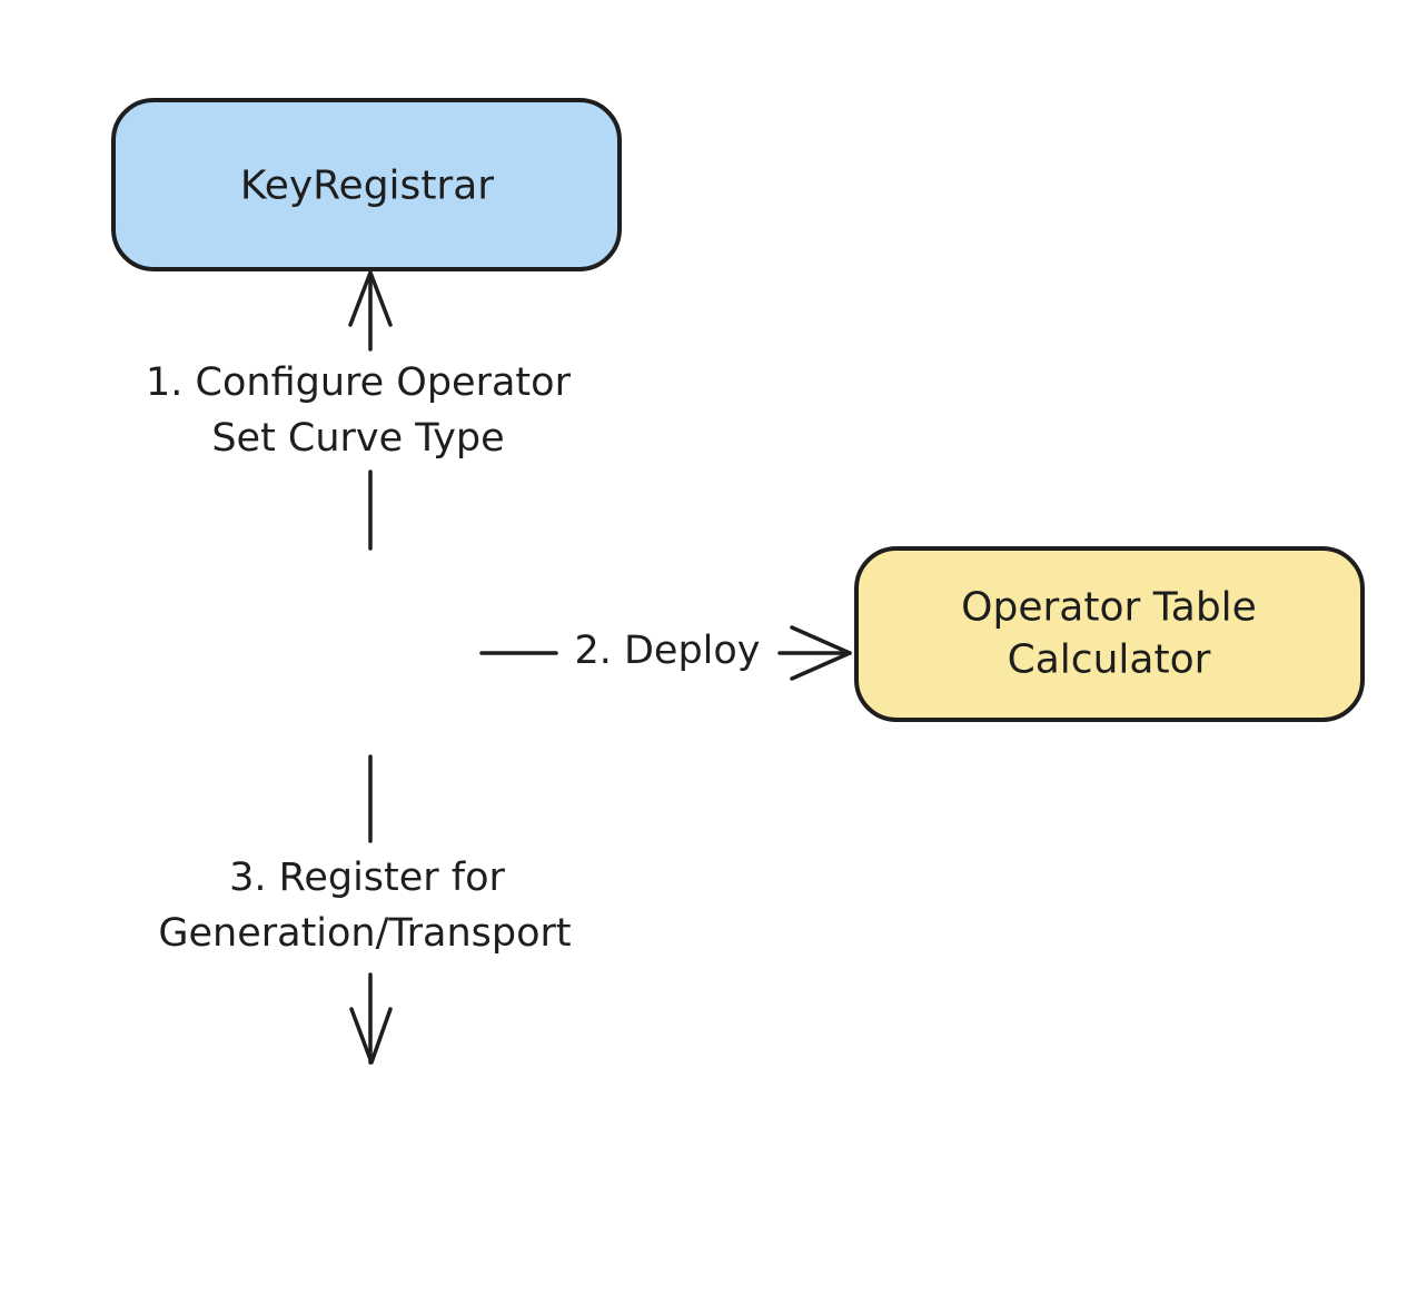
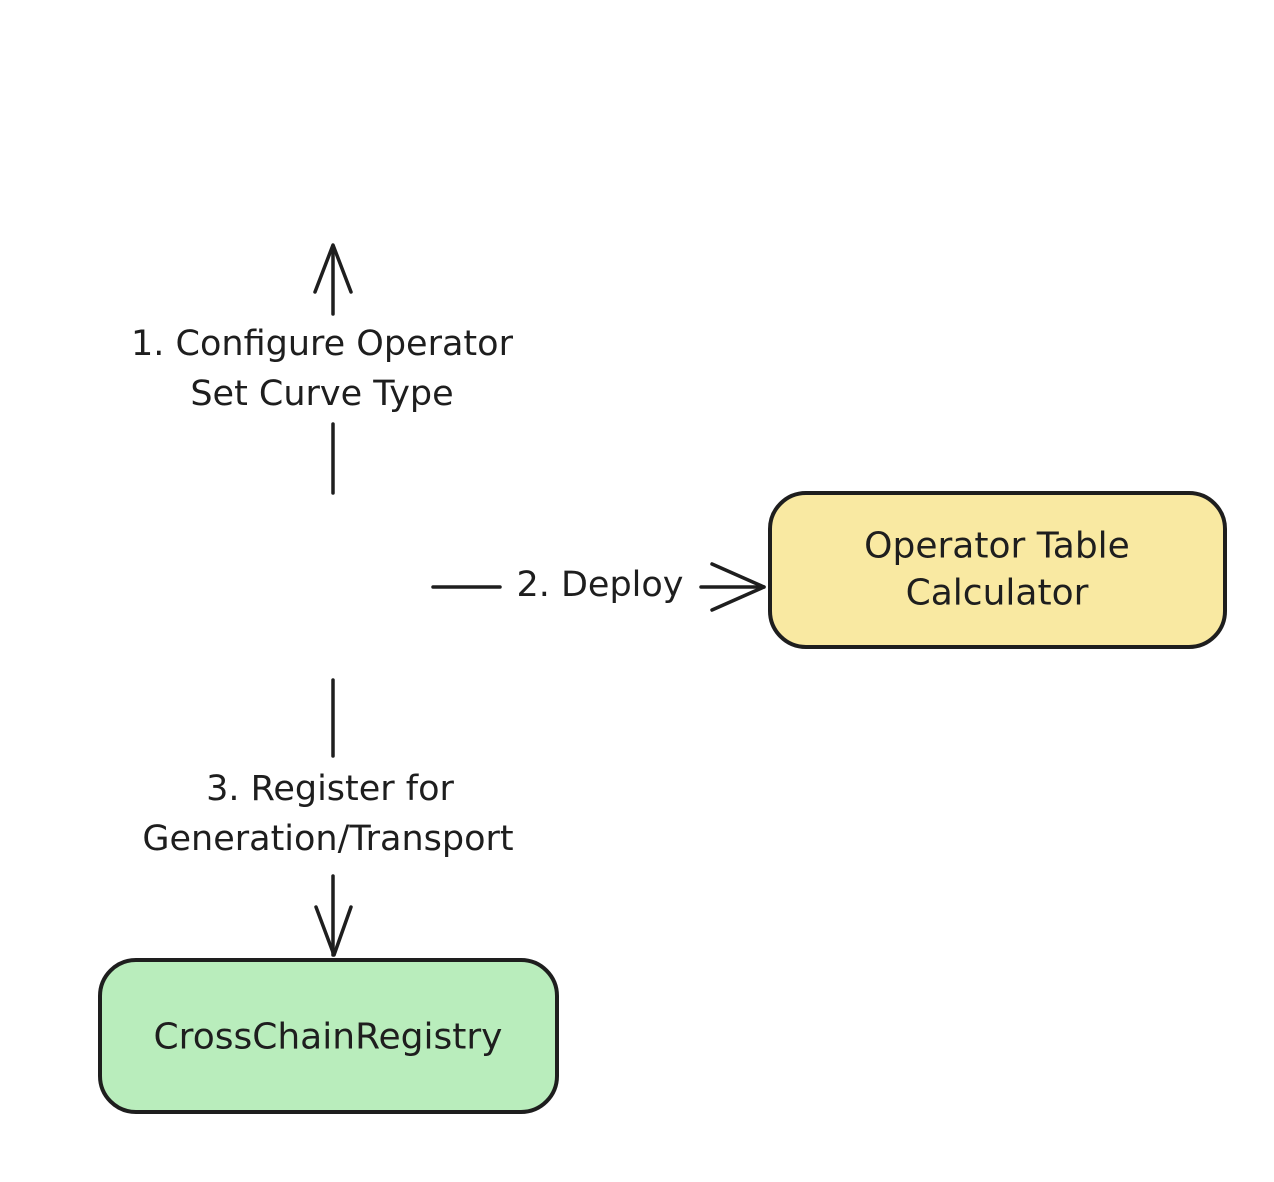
  1. Configure Operator
  Set Curve Type
  2. Deploy
  3. Register for
  Generation/Transport
- KeyRegistrar
  Operator Table
  Calculator
+ CrossChainRegistry
